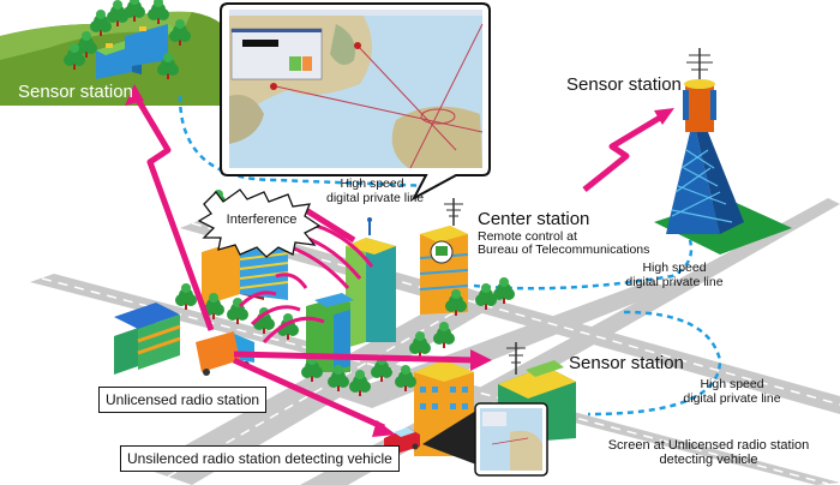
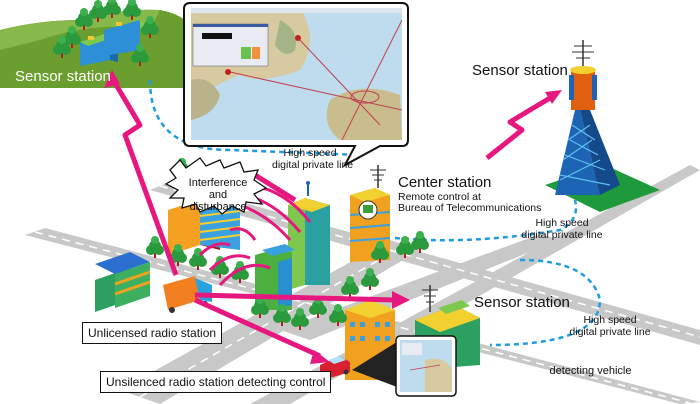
  Sensor station
  Sensor station
  Sensor station
  Center station
  Remote control at
  Bureau of Telecommunications
  High speed
  digital private line
  High speed
  digital private line
  High speed
  digital private line
  Interference
+ and disturbance
  Unlicensed radio station
- Unsilenced radio station detecting vehicle
+ Unsilenced radio station detecting control
- Screen at Unlicensed radio station
  detecting vehicle
